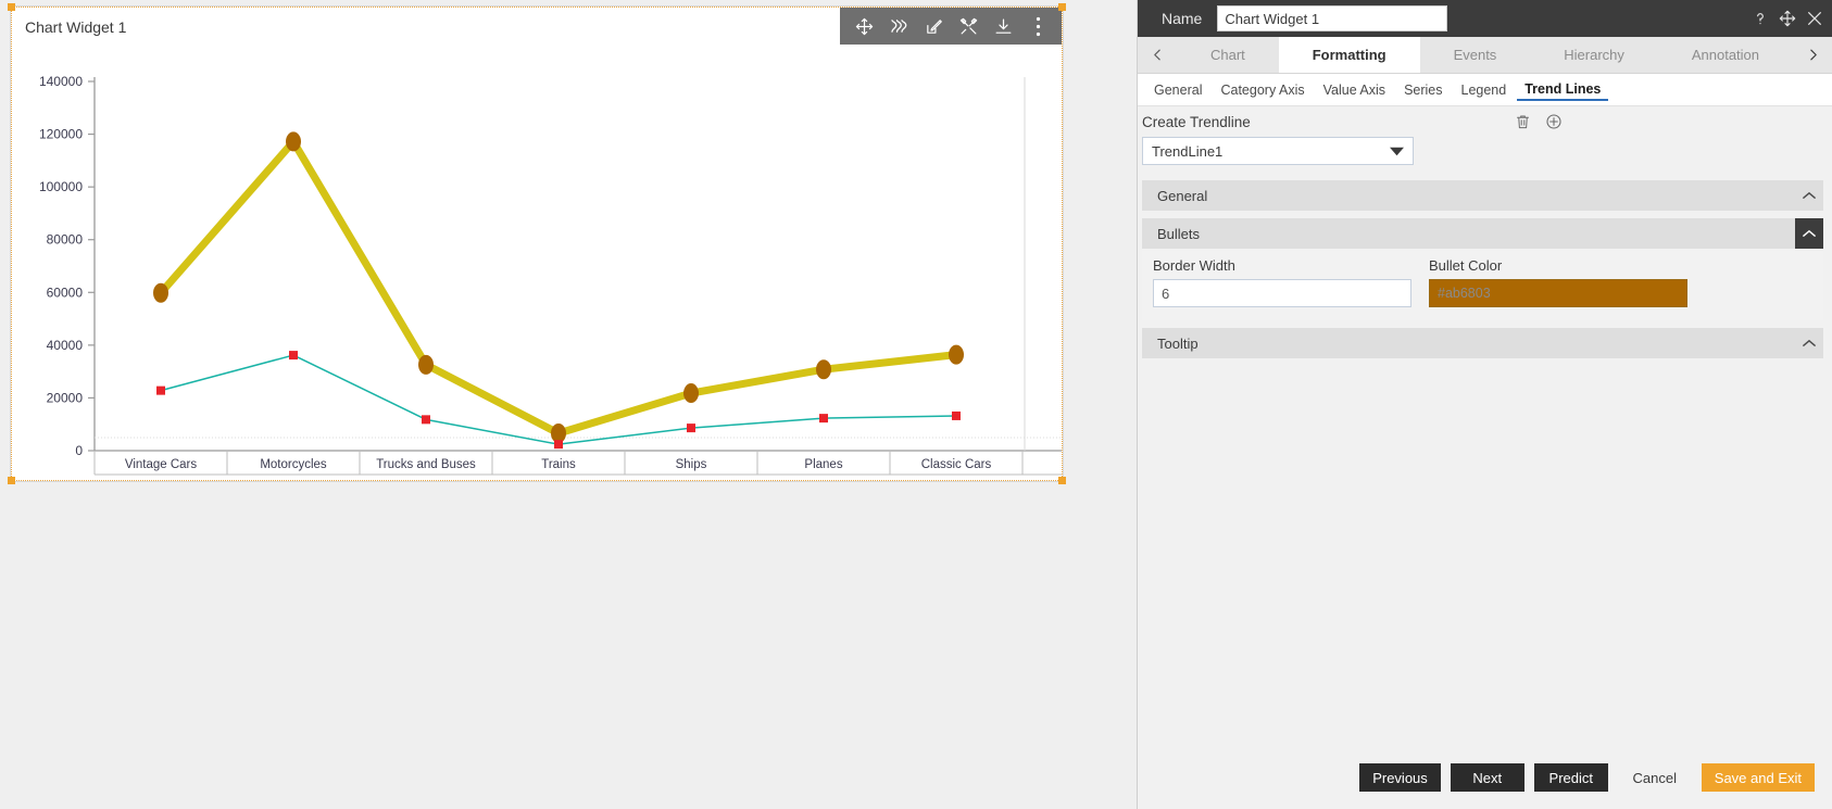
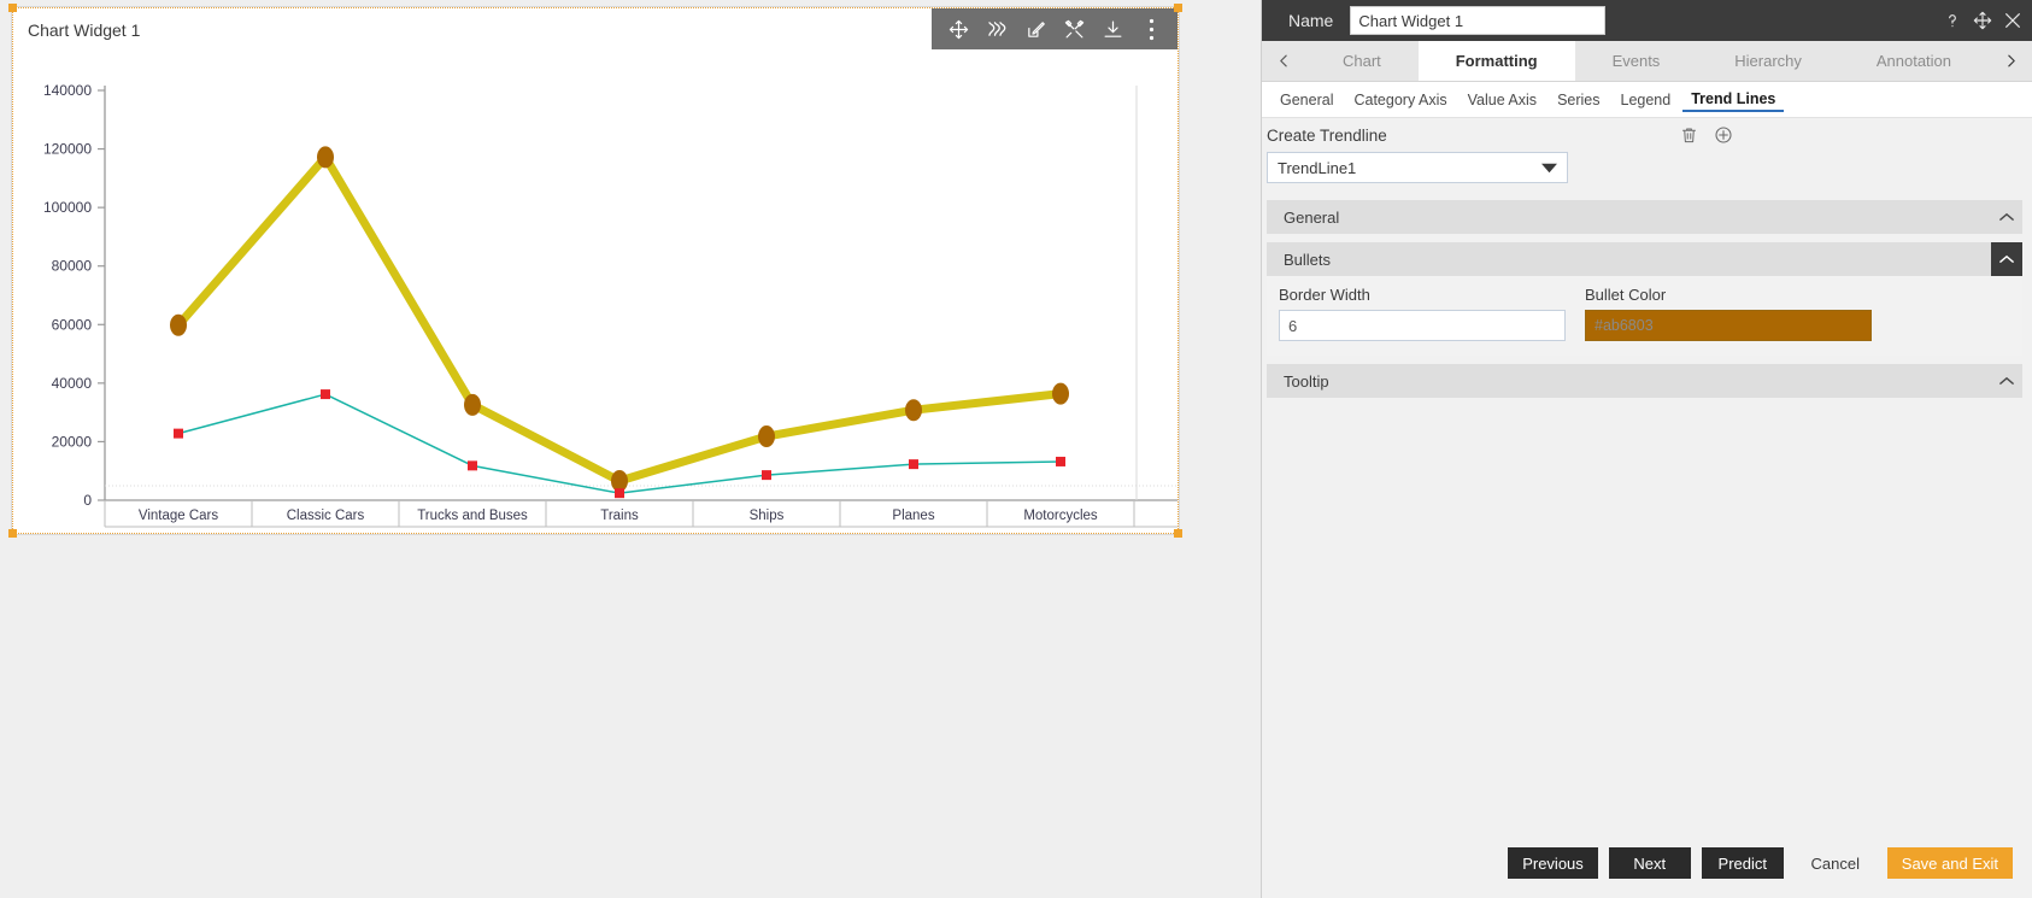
  Chart Widget 1
  0
  20000
  40000
  60000
  80000
  100000
  120000
  140000
  Vintage Cars
- Motorcycles
+ Classic Cars
  Trucks and Buses
  Trains
  Ships
  Planes
- Classic Cars
+ Motorcycles
  Name
  Chart Widget 1
  Chart
  Formatting
  Events
  Hierarchy
  Annotation
  General
  Category Axis
  Value Axis
  Series
  Legend
  Trend Lines
  Create Trendline
  TrendLine1
  General
  Bullets
  Border Width
  6
  Bullet Color
  #ab6803
  Tooltip
  Previous
  Next
  Predict
  Cancel
  Save and Exit
